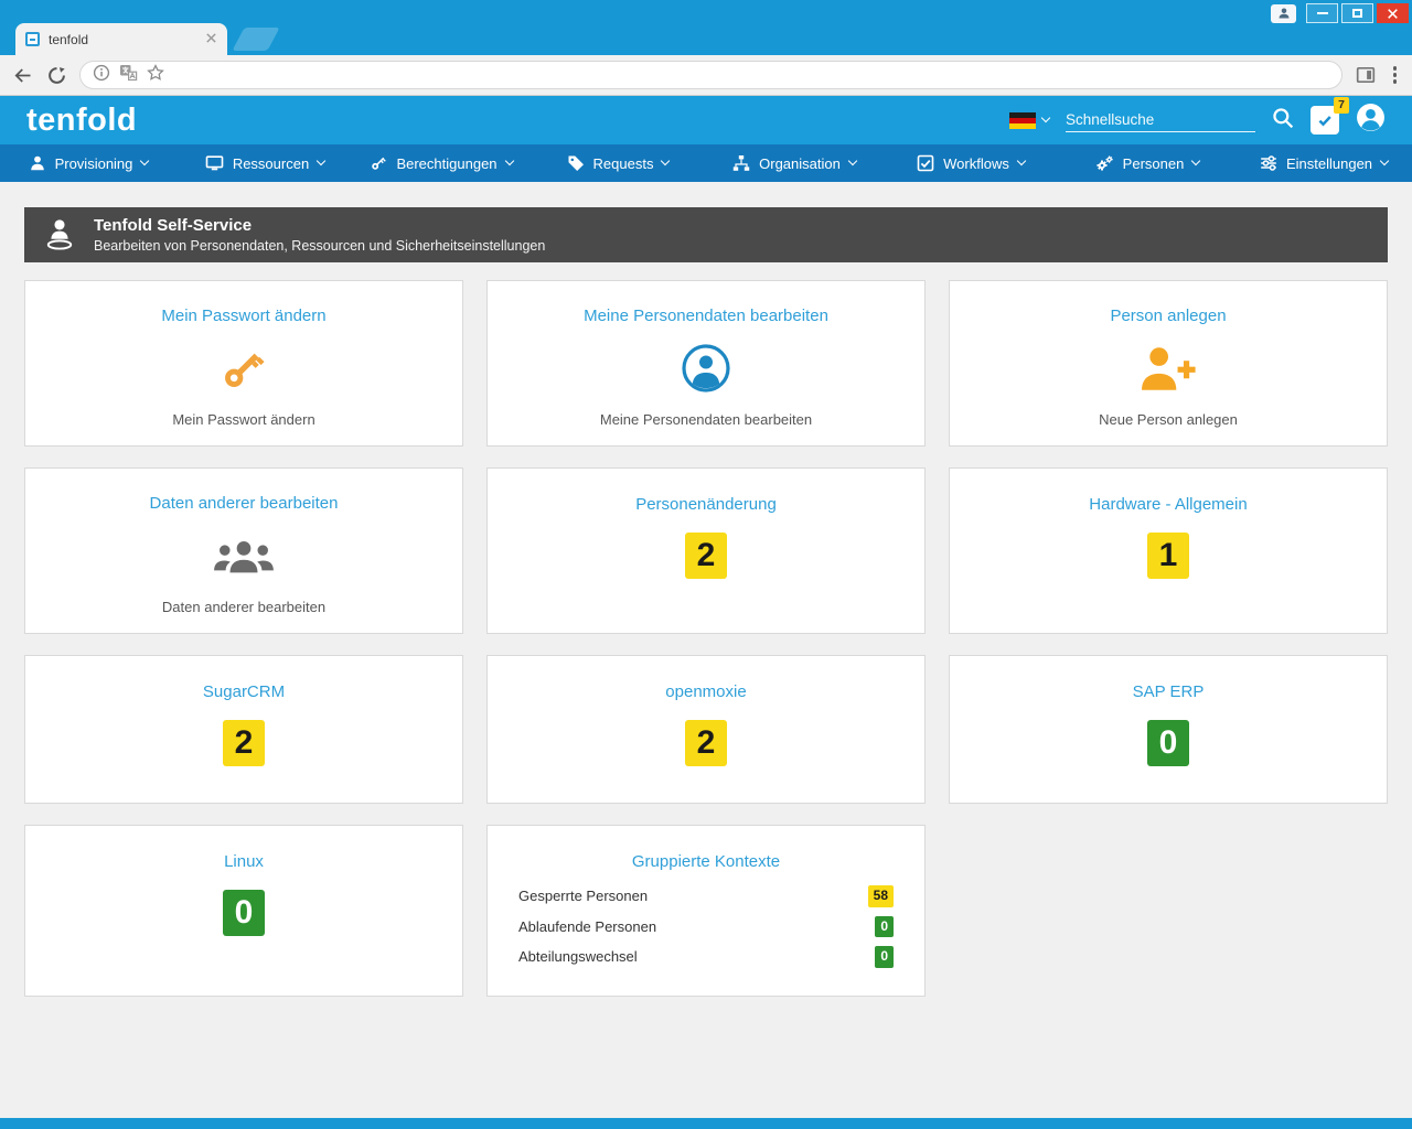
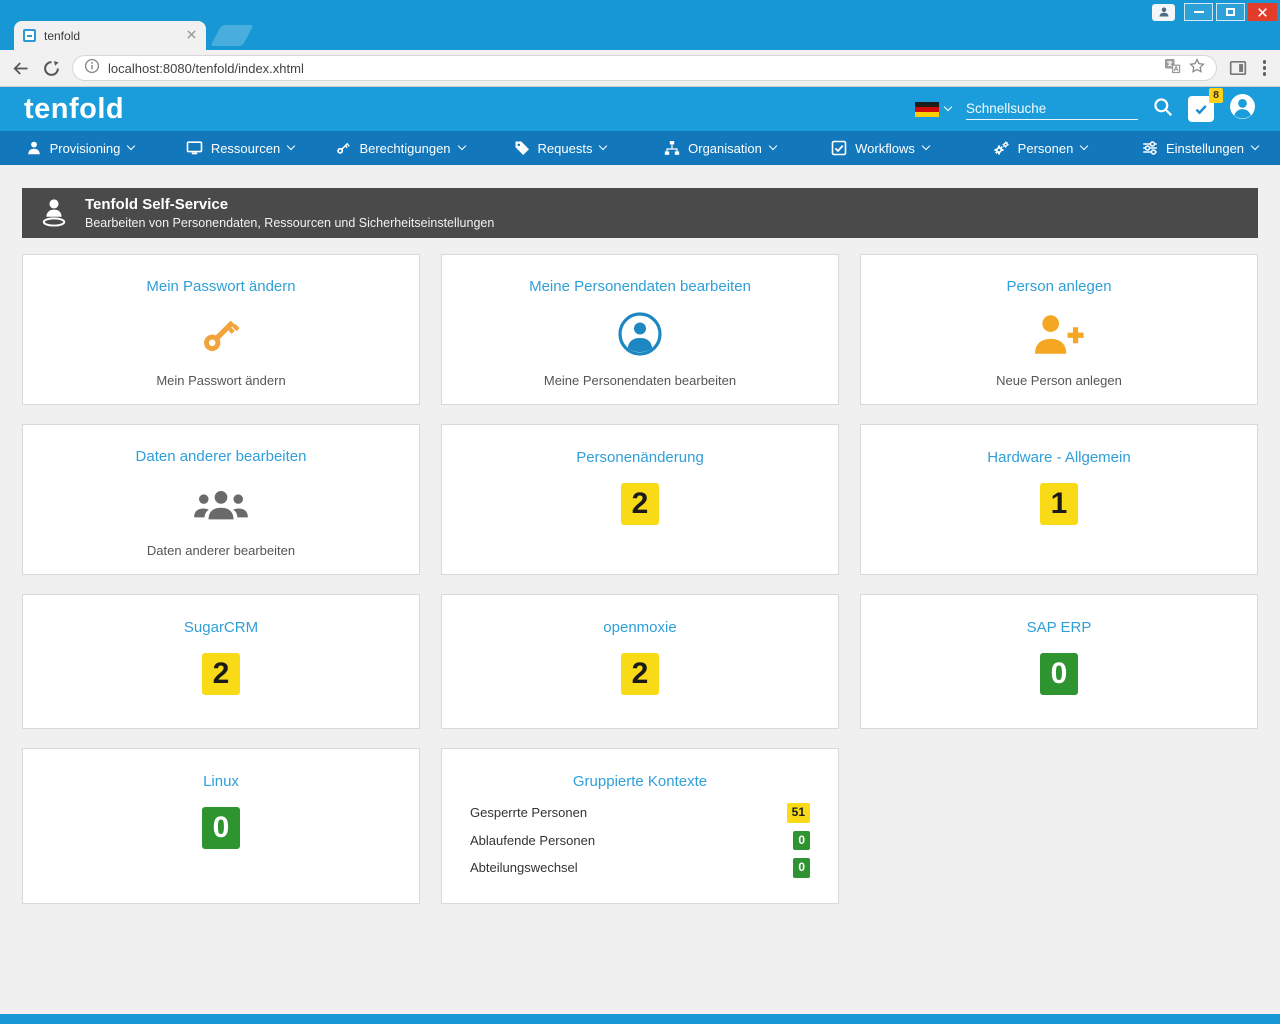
  tenfold
+ localhost:8080/tenfold/index.xhtml
  tenfold
  Schnellsuche
- 7
+ 8
  Provisioning
  Ressourcen
  Berechtigungen
  Requests
  Organisation
  Workflows
  Personen
  Einstellungen
  Tenfold Self-Service
  Bearbeiten von Personendaten, Ressourcen und Sicherheitseinstellungen
  Mein Passwort ändern
  Mein Passwort ändern
  Meine Personendaten bearbeiten
  Meine Personendaten bearbeiten
  Person anlegen
  Neue Person anlegen
  Daten anderer bearbeiten
  Daten anderer bearbeiten
  Personenänderung
  2
  Hardware - Allgemein
  1
  SugarCRM
  2
  openmoxie
  2
  SAP ERP
  0
  Linux
  0
  Gruppierte Kontexte
  Gesperrte Personen
- 58
+ 51
  Ablaufende Personen
  0
  Abteilungswechsel
  0
